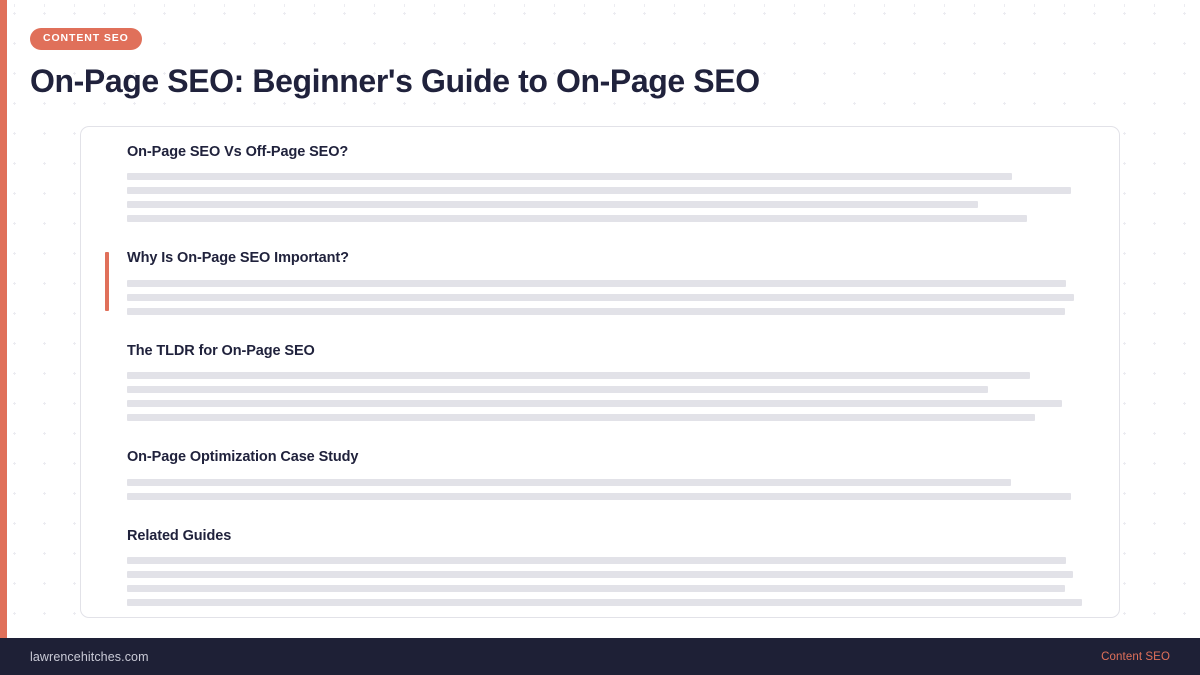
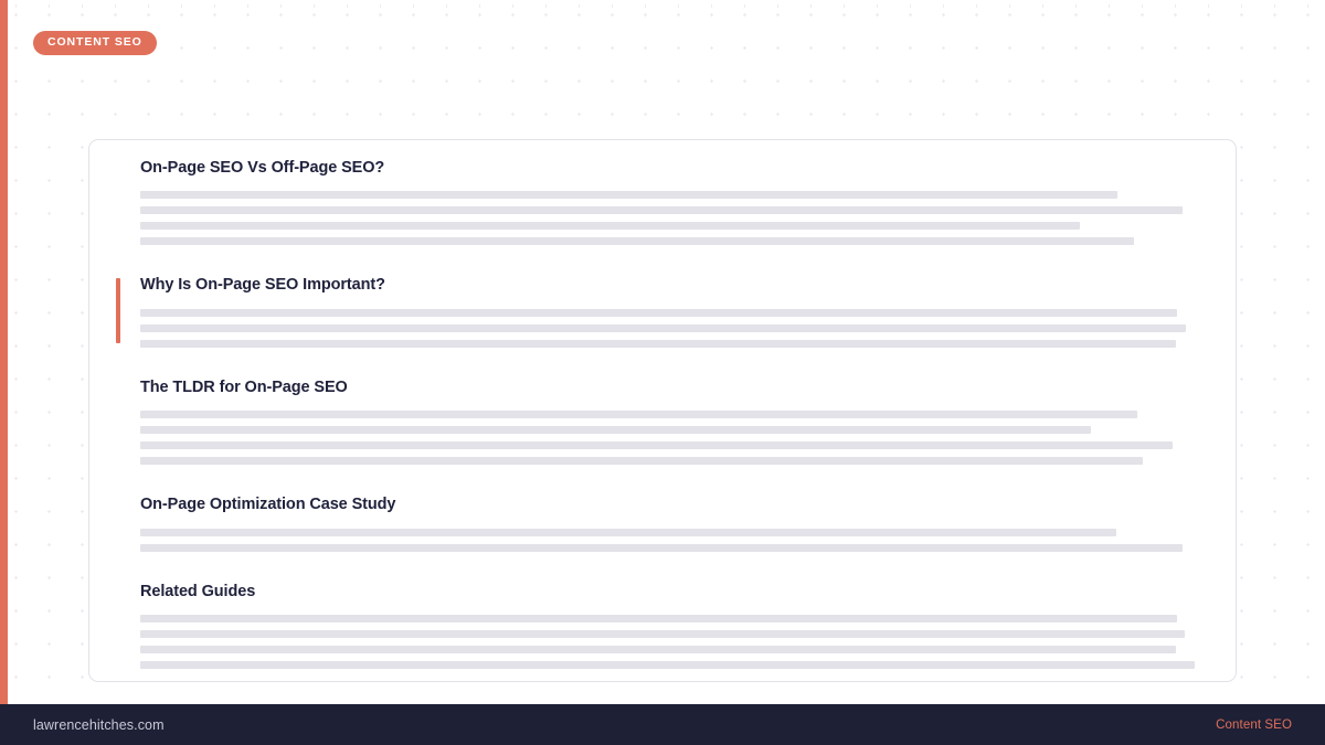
  CONTENT SEO
- On-Page SEO: Beginner's Guide to On-Page SEO
  On-Page SEO Vs Off-Page SEO?
  Why Is On-Page SEO Important?
  The TLDR for On-Page SEO
  On-Page Optimization Case Study
  Related Guides
  lawrencehitches.com
  Content SEO
